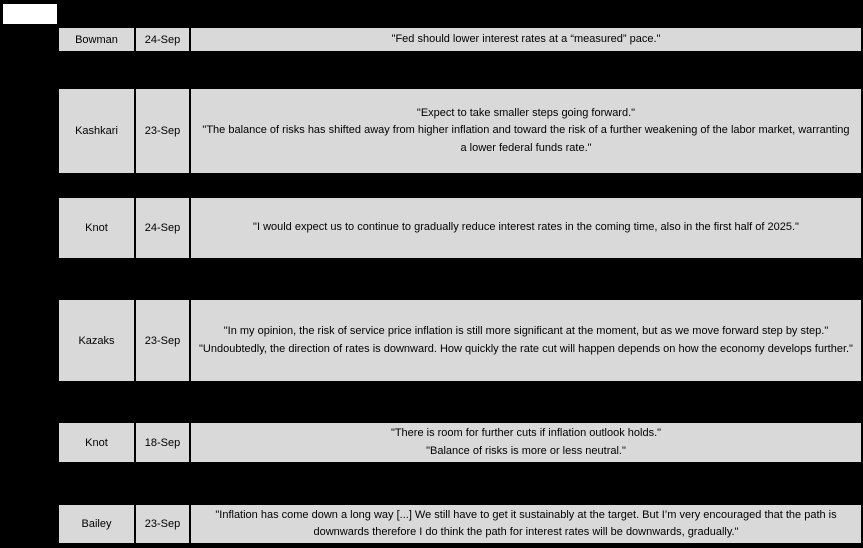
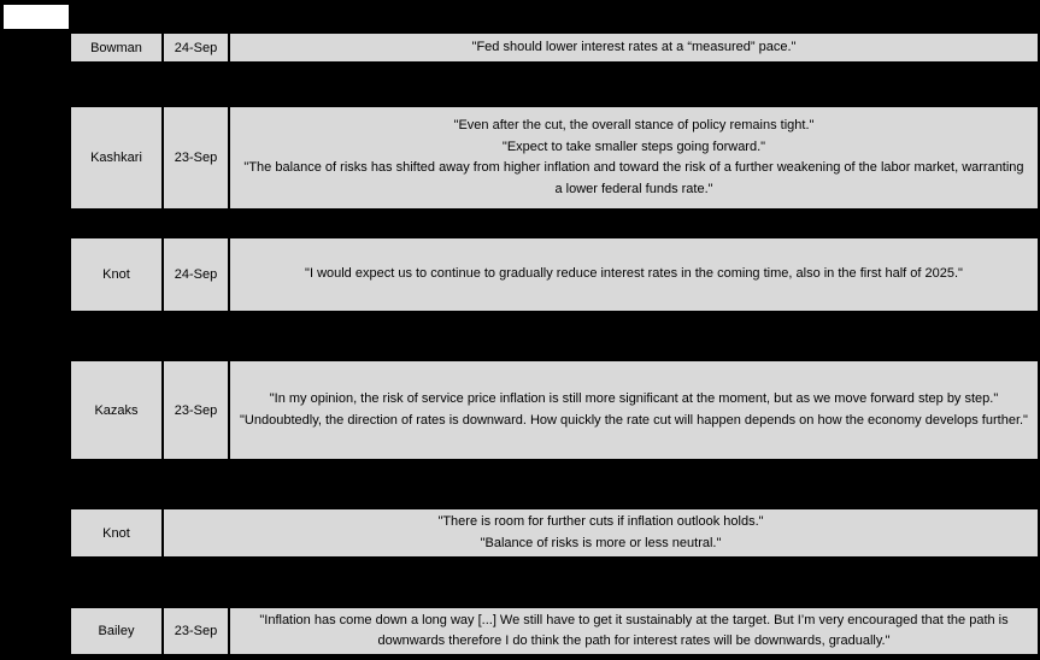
  Bowman
  24-Sep
  "Fed should lower interest rates at a “measured” pace."
  Kashkari
  23-Sep
+ "Even after the cut, the overall stance of policy remains tight."
  "Expect to take smaller steps going forward."
  "The balance of risks has shifted away from higher inflation and toward the risk of a further weakening of the labor market, warranting a lower federal funds rate."
  Knot
  24-Sep
  "I would expect us to continue to gradually reduce interest rates in the coming time, also in the first half of 2025."
  Kazaks
  23-Sep
  "In my opinion, the risk of service price inflation is still more significant at the moment, but as we move forward step by step."
  "Undoubtedly, the direction of rates is downward. How quickly the rate cut will happen depends on how the economy develops further."
  Knot
- 18-Sep
  "There is room for further cuts if inflation outlook holds."
  "Balance of risks is more or less neutral."
  Bailey
  23-Sep
  "Inflation has come down a long way [...] We still have to get it sustainably at the target. But I’m very encouraged that the path is downwards therefore I do think the path for interest rates will be downwards, gradually."
